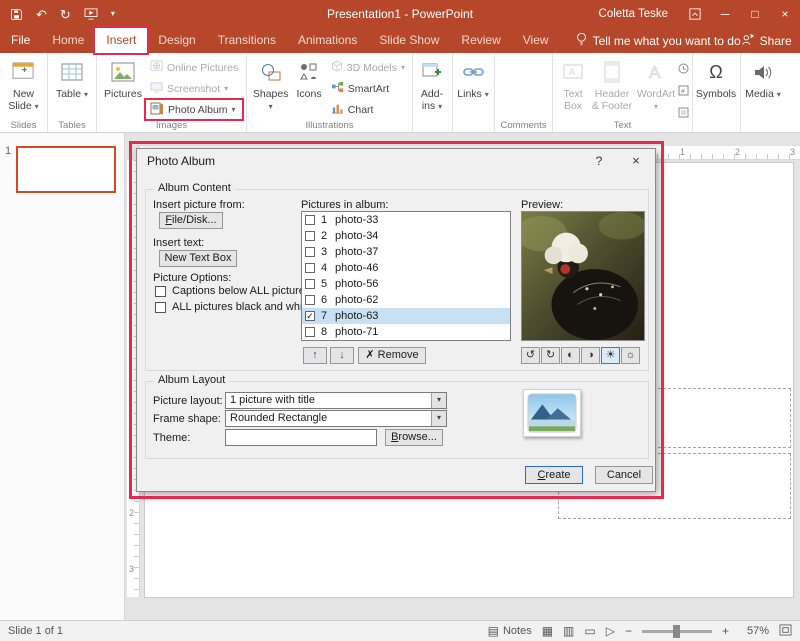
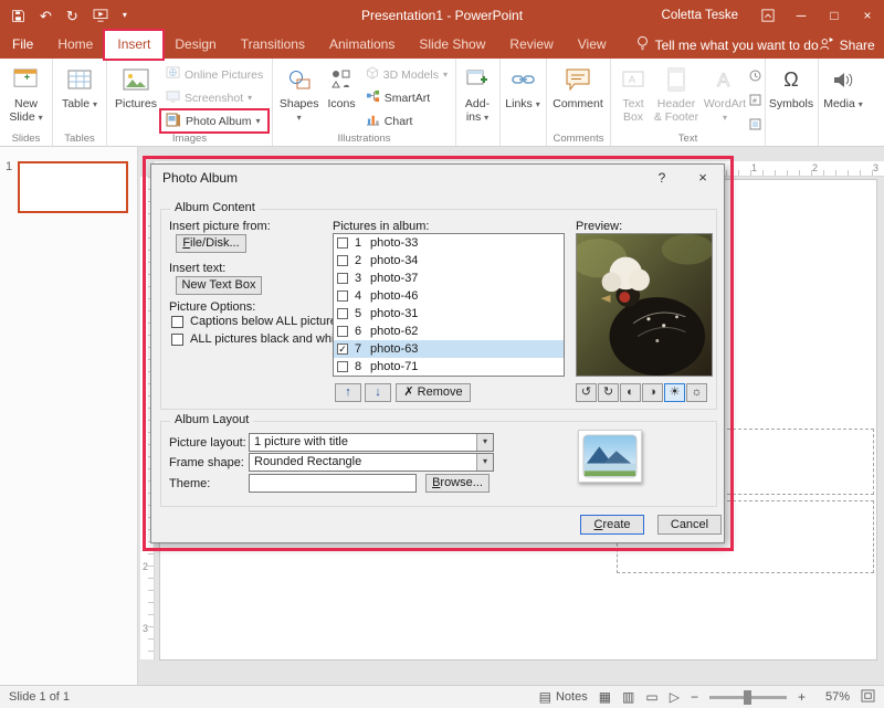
  ↶
  ↻
  ▾
  Presentation1 - PowerPoint
  Coletta Teske
  ─
  □
  ×
  File
  Home
  Insert
  Design
  Transitions
  Animations
  Slide Show
  Review
  View
  Tell me what you want to do
  Share
  New Slide ▾
  Slides
  Table ▾
  Tables
  Pictures
  Online Pictures
  Screenshot
  ▾
  Photo Album
  ▾
  Images
  Shapes ▾
  Icons
  3D Models
  ▾
  SmartArt
  Chart
  Illustrations
  Add-
  ins ▾
  Links ▾
+ Comment
  Comments
  A
  Text
  Box
  Header
  & Footer
  A
  WordArt ▾
  Text
  Ω
  Symbols
  Media ▾
  1
  1
  2
  3
  2
  3
  Photo Album
  ?
  ×
  Album Content
  Insert picture from:
  File/Disk...
  Insert text:
  New Text Box
  Picture Options:
  Captions below ALL pictur
  ALL pictures black and wh
  Pictures in album:
  1
  photo-33
  2
  photo-34
  3
  photo-37
  4
  photo-46
  5
- photo-56
+ photo-31
  6
  photo-62
  ✓
  7
  photo-63
  8
  photo-71
  ↑
  ↓
  ✗ Remove
  Preview:
  ↺
  ↻
  ◐
  ◑
  ☀
  ☼
  Album Layout
  Picture layout:
  1 picture with title
  ▾
  Frame shape:
  Rounded Rectangle
  ▾
  Theme:
  Browse...
  Create
  Cancel
  Slide 1 of 1
  ▤
  Notes
  ▦
  ▥
  ▭
  ▷
  −
  +
  57%
